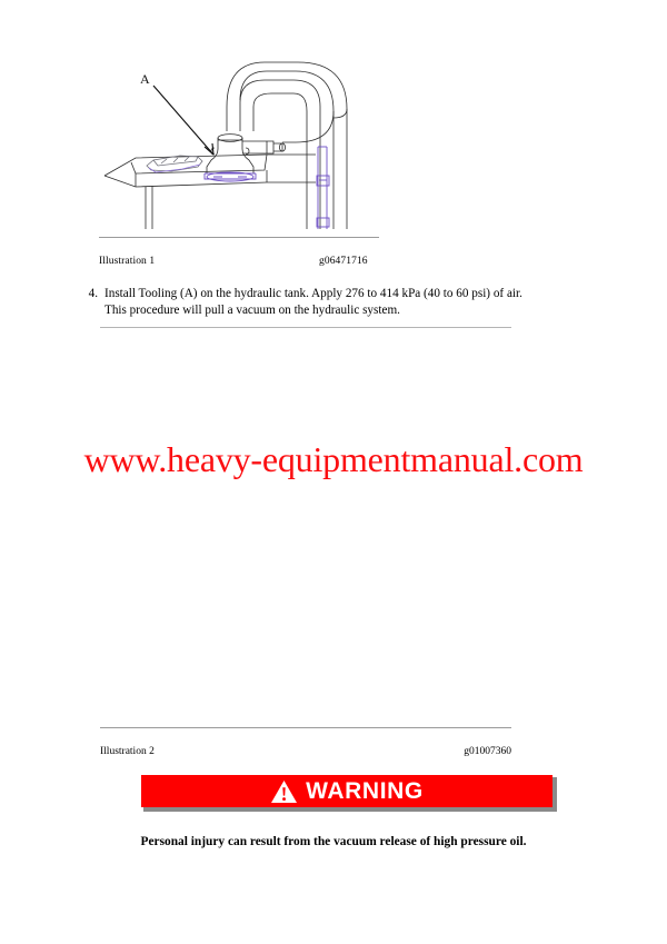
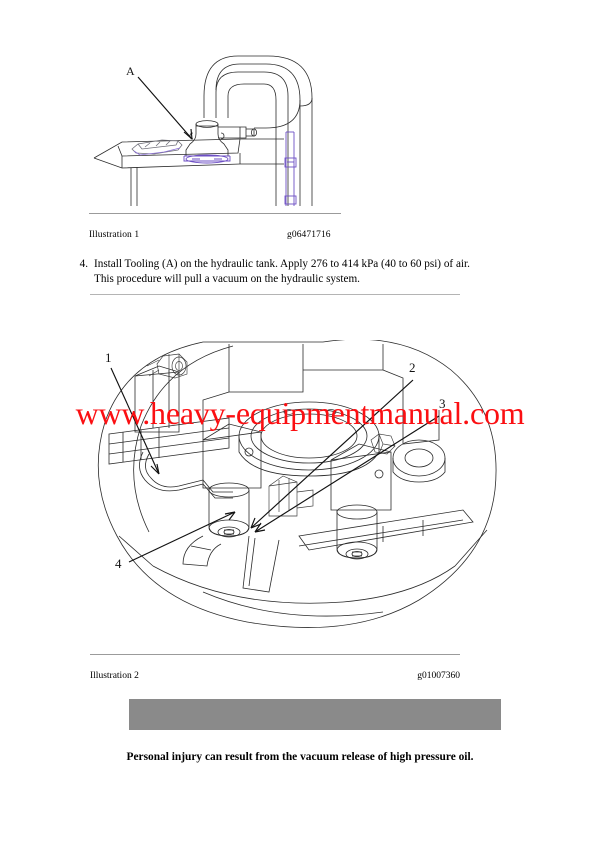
  A
  Illustration 1
  g06471716
  4.
  Install Tooling (A) on the hydraulic tank. Apply 276 to 414 kPa (40 to 60 psi) of air. This procedure will pull a vacuum on the hydraulic system.
+ 1
+ 2
+ 3
+ 4
  www.heavy-equipmentmanual.com
  Illustration 2
  g01007360
- WARNING
  Personal injury can result from the vacuum release of high pressure oil.
